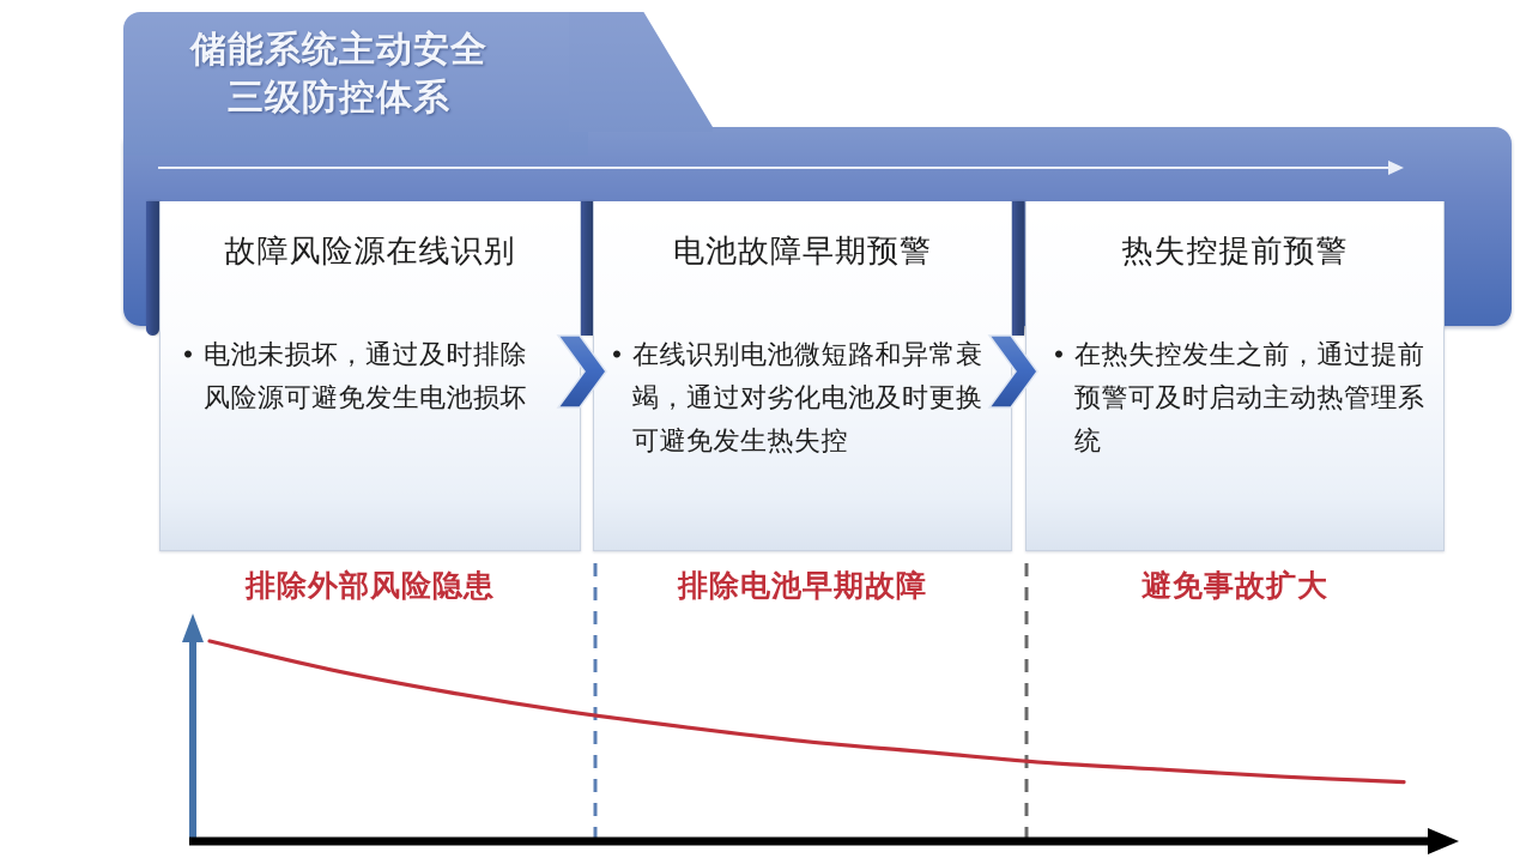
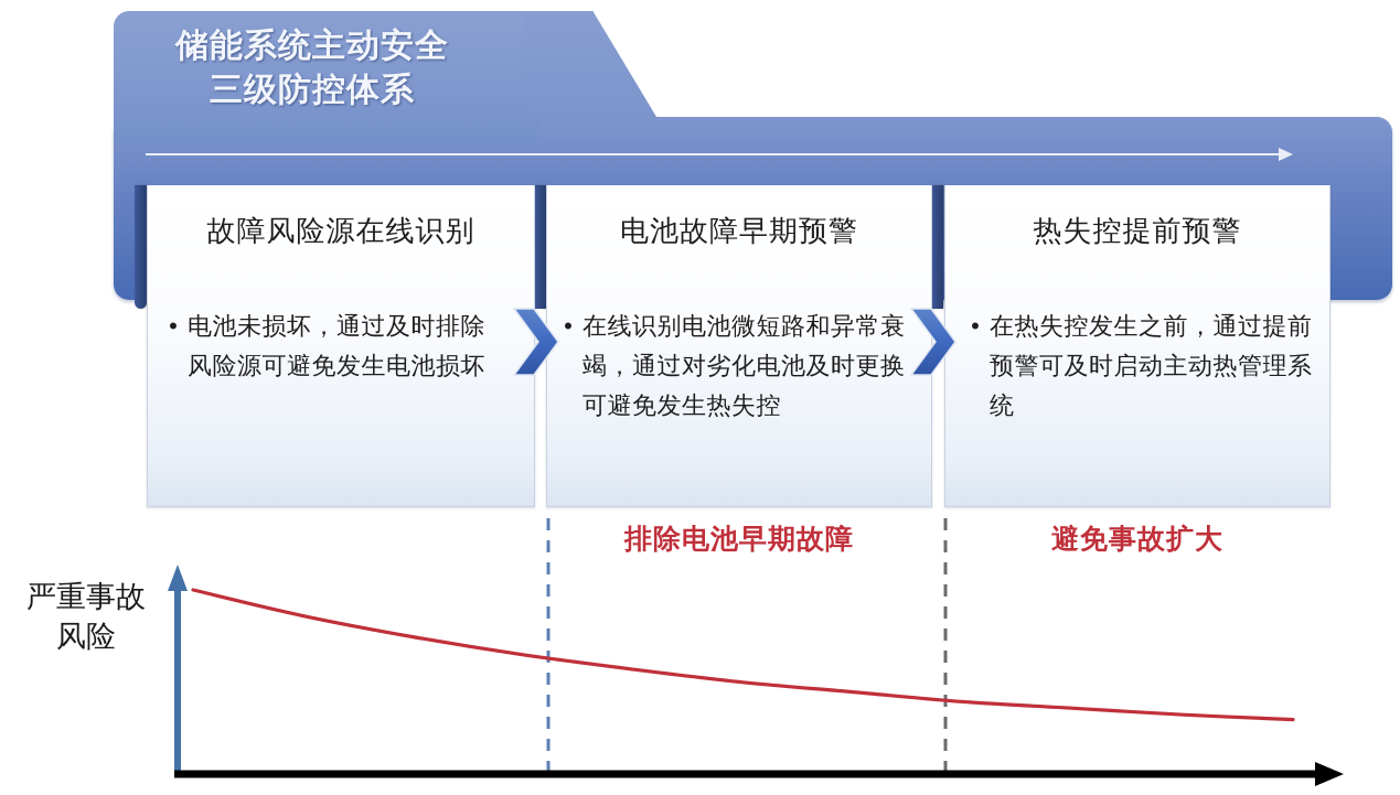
  储能系统主动安全
  三级防控体系
  故障风险源在线识别
  •
  电池未损坏，通过及时排除风险源可避免发生电池损坏
  电池故障早期预警
  •
  在线识别电池微短路和异常衰竭，通过对劣化电池及时更换可避免发生热失控
  热失控提前预警
  •
  在热失控发生之前，通过提前预警可及时启动主动热管理系统
- 排除外部风险隐患
  排除电池早期故障
  避免事故扩大
+ 严重事故
+ 风险
